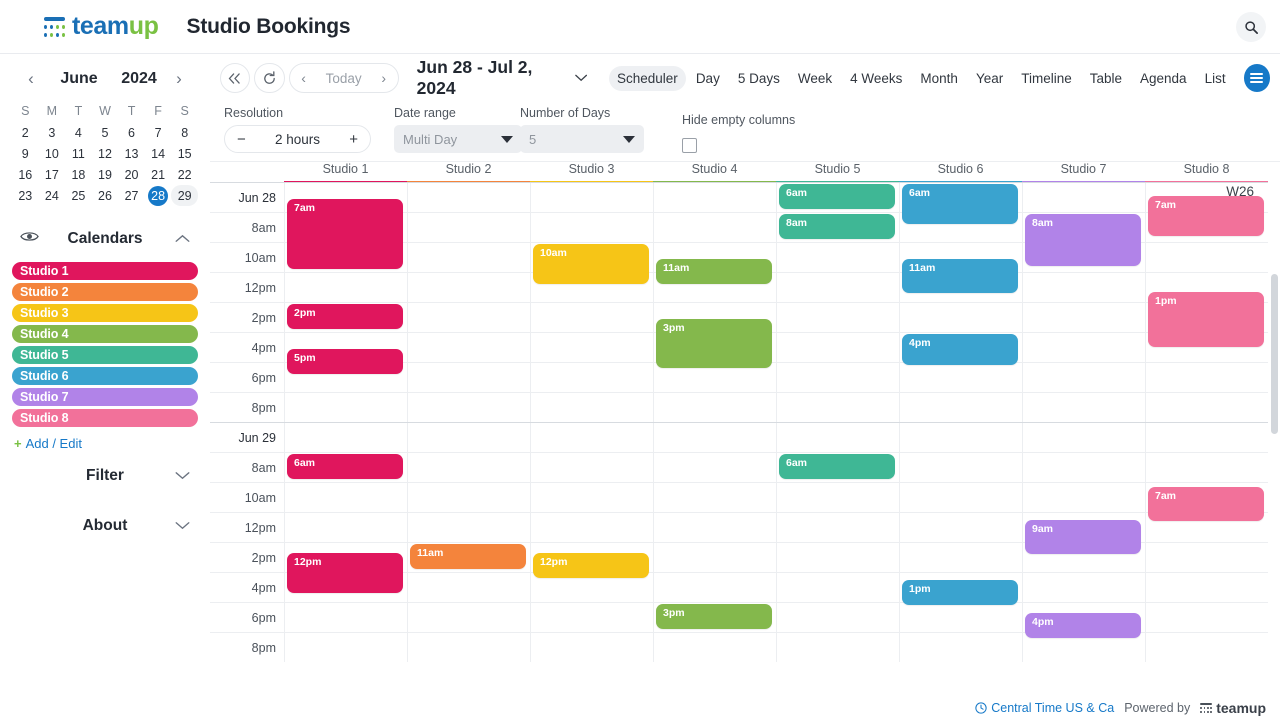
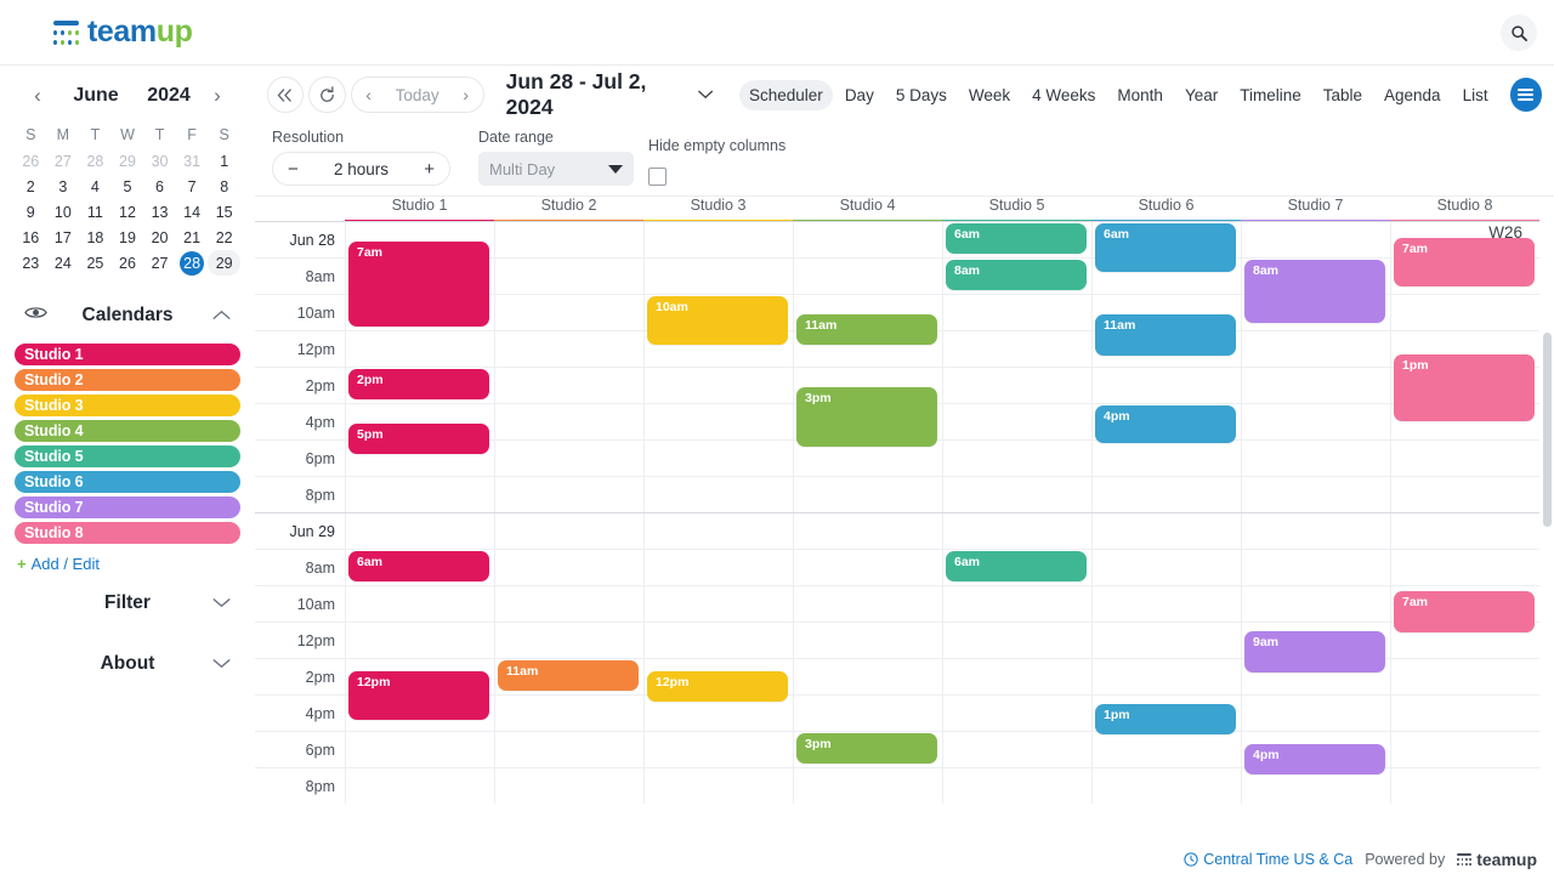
  teamup
- Studio Bookings
  ‹
  June
  2024
  ›
  S	M	T	W	T	F	S
+ 26	27	28	29	30	31	1
  2	3	4	5	6	7	8
  9	10	11	12	13	14	15
  16	17	18	19	20	21	22
  23	24	25	26	27	28	29
  Calendars
  Studio 1
  Studio 2
  Studio 3
  Studio 4
  Studio 5
  Studio 6
  Studio 7
  Studio 8
  +
  Add / Edit
  Filter
  About
  ‹
  Today
  ›
  Jun 28 - Jul 2, 2024
  Scheduler
  Day
  5 Days
  Week
  4 Weeks
  Month
  Year
  Timeline
  Table
  Agenda
  List
  Resolution
  −
  2 hours
  +
  Date range
  Multi Day
- Number of Days
- 5
  Hide empty columns
  Studio 1
  Studio 2
  Studio 3
  Studio 4
  Studio 5
  Studio 6
  Studio 7
  Studio 8
  W26
  Jun 28
  8am
  10am
  12pm
  2pm
  4pm
  6pm
  8pm
  Jun 29
  8am
  10am
  12pm
  2pm
  4pm
  6pm
  8pm
  7am
  2pm
  5pm
  10am
  11am
  3pm
  6am
  8am
  6am
  11am
  4pm
  8am
  7am
  1pm
  6am
  12pm
  11am
  12pm
  3pm
  6am
  1pm
  9am
  4pm
  7am
  Central Time US & Ca
  Powered by
  teamup
